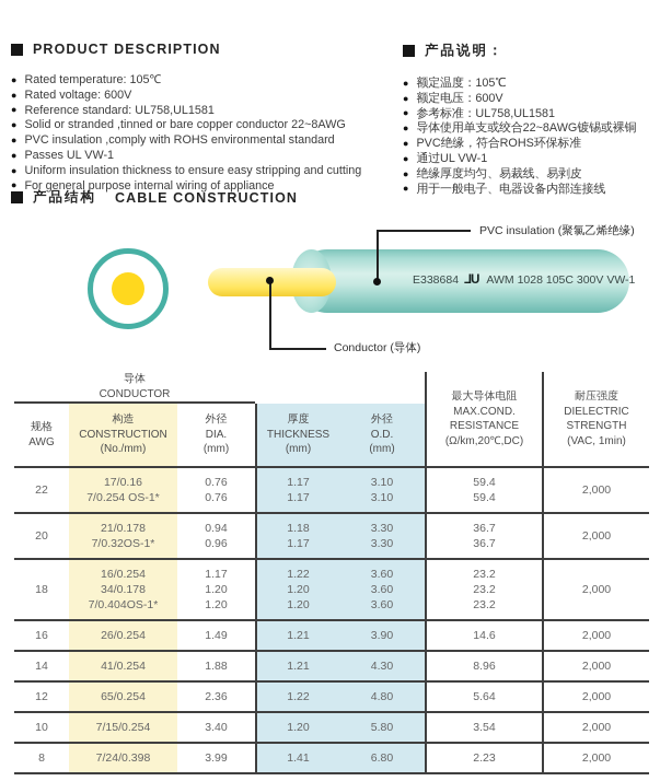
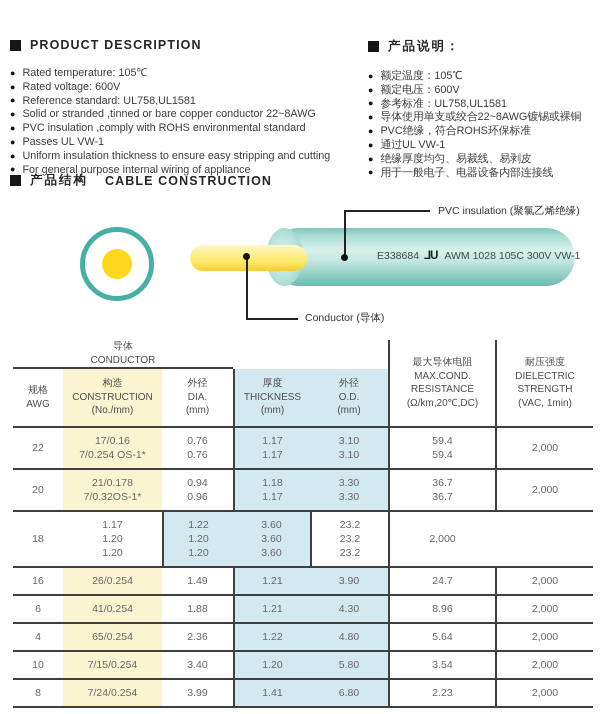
  PRODUCT DESCRIPTION
  ●
  Rated temperature: 105℃
  ●
  Rated voltage: 600V
  ●
  Reference standard: UL758,UL1581
  ●
  Solid or stranded ,tinned or bare copper conductor 22~8AWG
  ●
  PVC insulation ,comply with ROHS environmental standard
  ●
  Passes UL VW-1
  ●
  Uniform insulation thickness to ensure easy stripping and cutting
  ●
  For general purpose internal wiring of appliance
  产品说明：
  ●
  额定温度：105℃
  ●
  额定电压：600V
  ●
  参考标准：UL758,UL1581
  ●
  导体使用单支或绞合22~8AWG镀锡或裸铜
  ●
  PVC绝缘，符合ROHS环保标准
  ●
  通过UL VW-1
  ●
  绝缘厚度均匀、易裁线、易剥皮
  ●
  用于一般电子、电器设备内部连接线
  产品结构
  CABLE CONSTRUCTION
  E338684
  AWM 1028 105C 300V VW-1
  PVC insulation (聚氯乙烯绝缘)
  Conductor (导体)
  导体
  CONDUCTOR
  最大导体电阻
  MAX.COND.
  RESISTANCE
  (Ω/km,20℃,DC)
  耐压强度
  DIELECTRIC
  STRENGTH
  (VAC, 1min)
  规格
  AWG
  构造
  CONSTRUCTION
  (No./mm)
  外径
  DIA.
  (mm)
  厚度
  THICKNESS
  (mm)
  外径
  O.D.
  (mm)
  22
  17/0.16
  7/0.254 OS-1*
  0.76
  0.76
  1.17
  1.17
  3.10
  3.10
  59.4
  59.4
  2,000
  20
  21/0.178
  7/0.32OS-1*
  0.94
  0.96
  1.18
  1.17
  3.30
  3.30
  36.7
  36.7
  2,000
  18
- 16/0.254
- 34/0.178
- 7/0.404OS-1*
  1.17
  1.20
  1.20
  1.22
  1.20
  1.20
  3.60
  3.60
  3.60
  23.2
  23.2
  23.2
  2,000
  16
  26/0.254
  1.49
  1.21
  3.90
- 14.6
+ 24.7
  2,000
- 14
+ 6
  41/0.254
  1.88
  1.21
  4.30
  8.96
  2,000
- 12
+ 4
  65/0.254
  2.36
  1.22
  4.80
  5.64
  2,000
  10
  7/15/0.254
  3.40
  1.20
  5.80
  3.54
  2,000
  8
- 7/24/0.398
+ 7/24/0.254
  3.99
  1.41
  6.80
  2.23
  2,000
